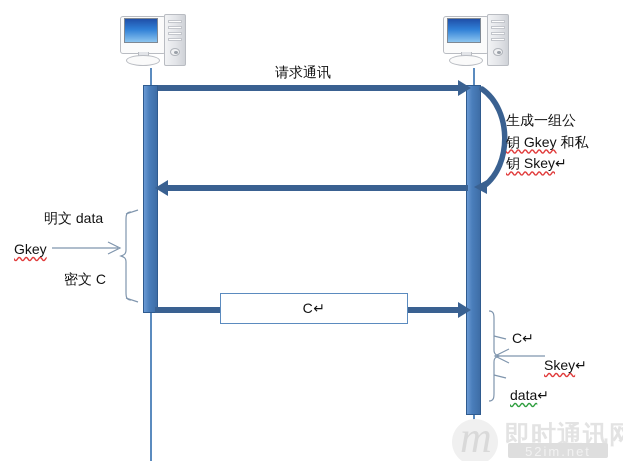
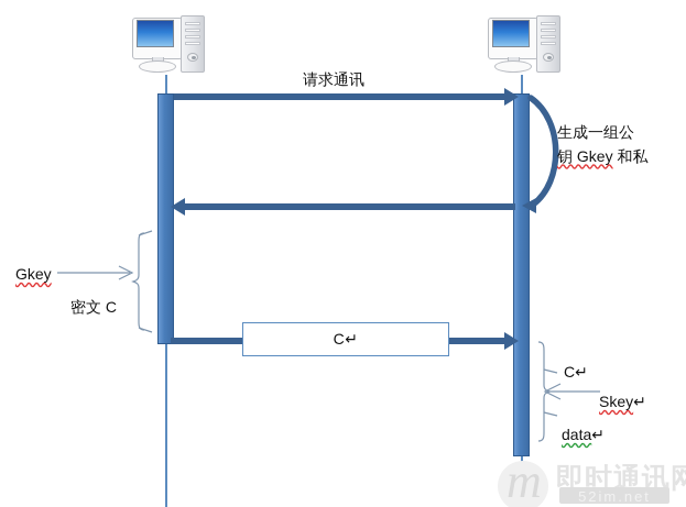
  请求通讯
  C↵
  生成一组公
  钥 Gkey 和私
- 钥 Skey↵
- 明文 data
  Gkey
  密文 C
  C↵
  Skey↵
  data↵
  m
  即时通讯网
  52im.net
